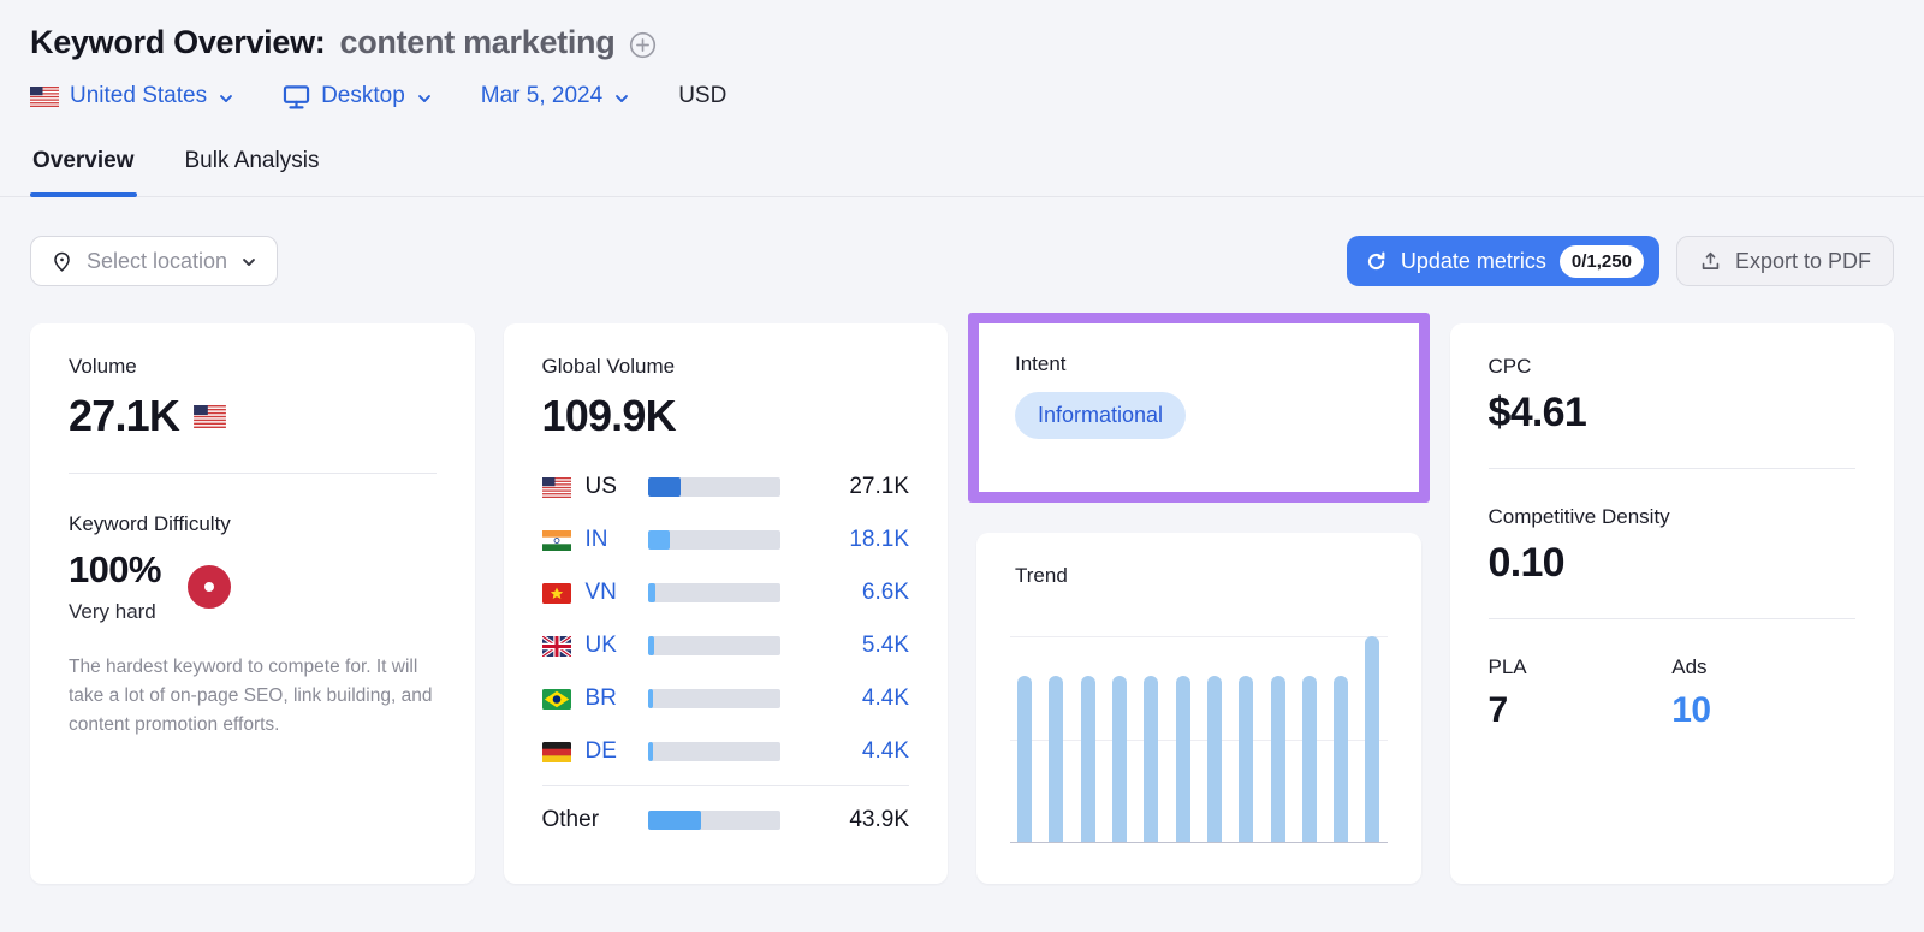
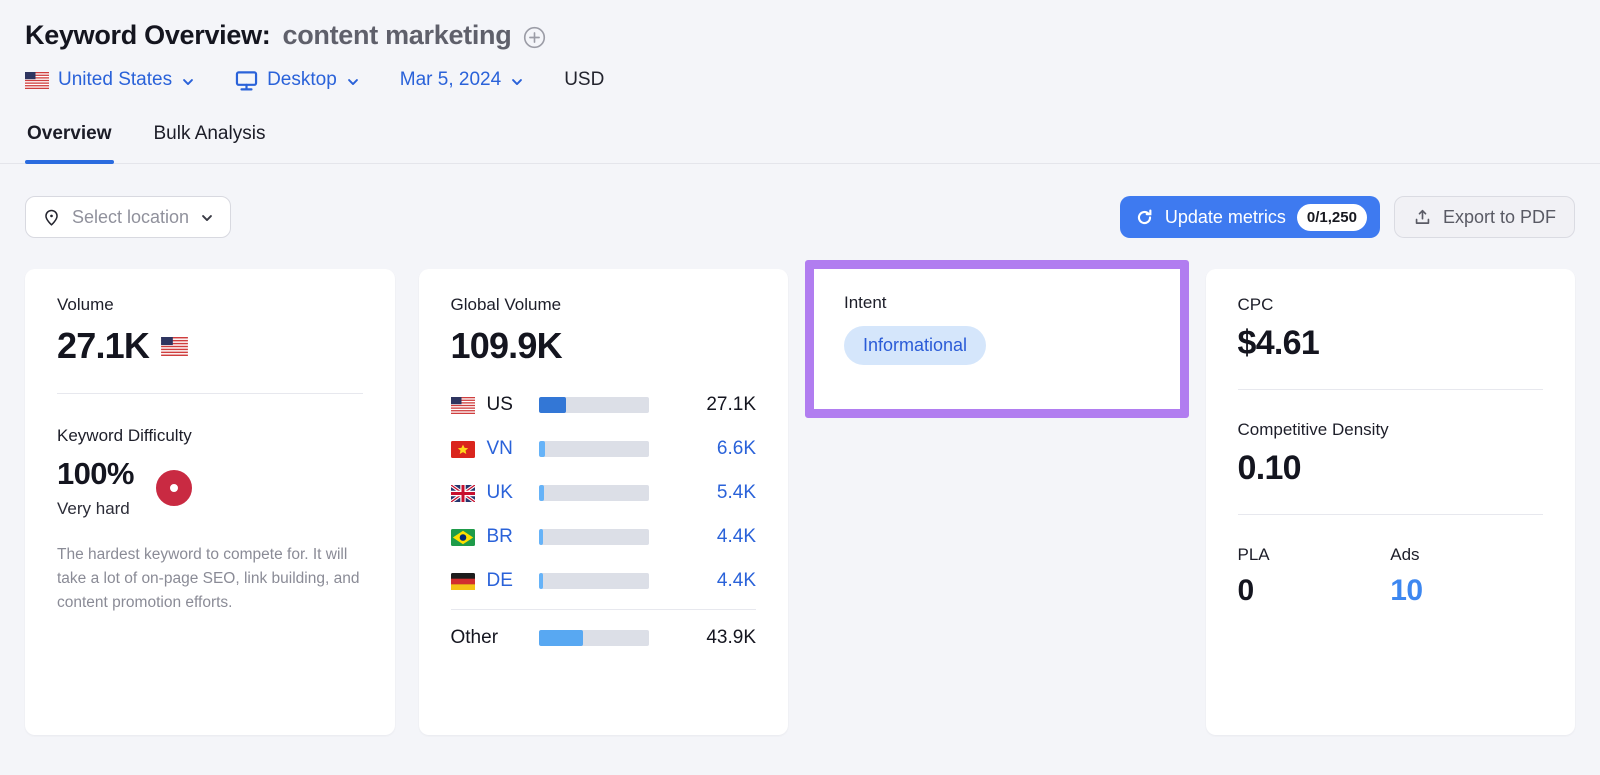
  Keyword Overview:
  content marketing
  United States
  Desktop
  Mar 5, 2024
  USD
  Overview
  Bulk Analysis
  Select location
  Update metrics
  0/1,250
  Export to PDF
  Volume
  27.1K
  Keyword Difficulty
  100%
  Very hard
  The hardest keyword to compete for. It will take a lot of on-page SEO, link building, and content promotion efforts.
  Global Volume
  109.9K
  US
  27.1K
- IN
- 18.1K
  VN
  6.6K
  UK
  5.4K
  BR
  4.4K
  DE
  4.4K
  Other
  43.9K
  Intent
  Informational
- Trend
  CPC
  $4.61
  Competitive Density
  0.10
  PLA
- 7
+ 0
  Ads
  10
